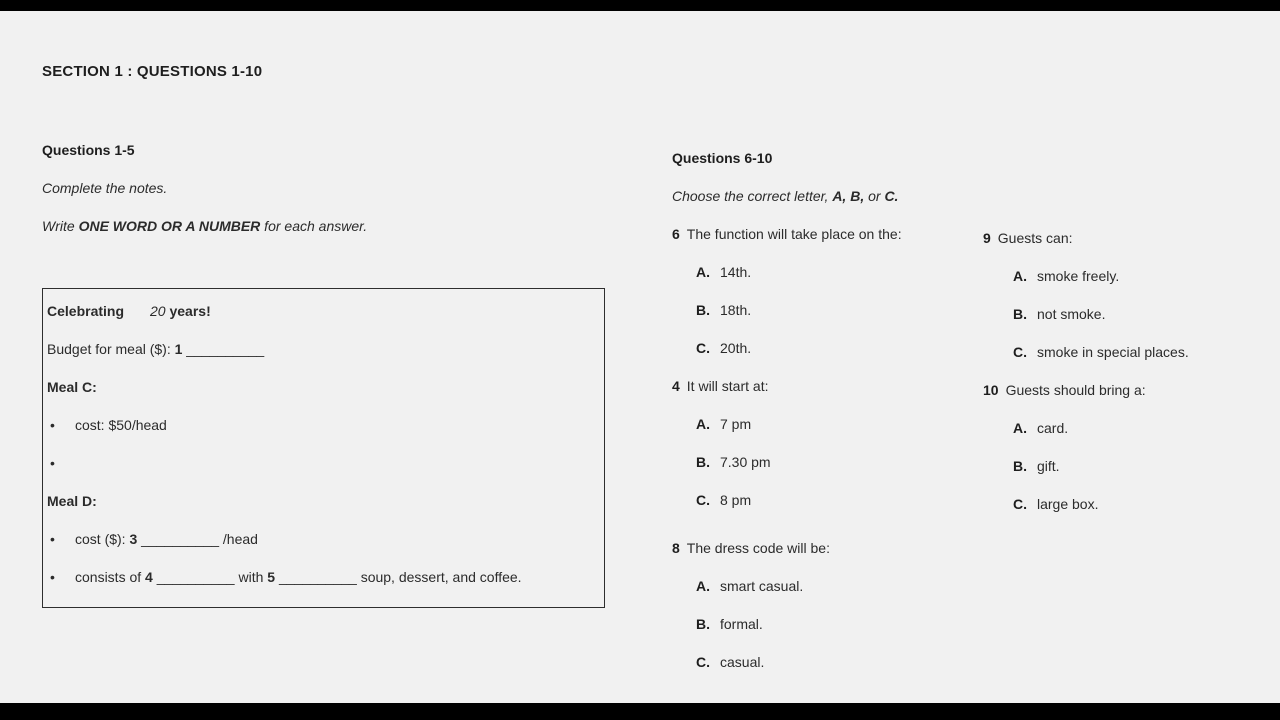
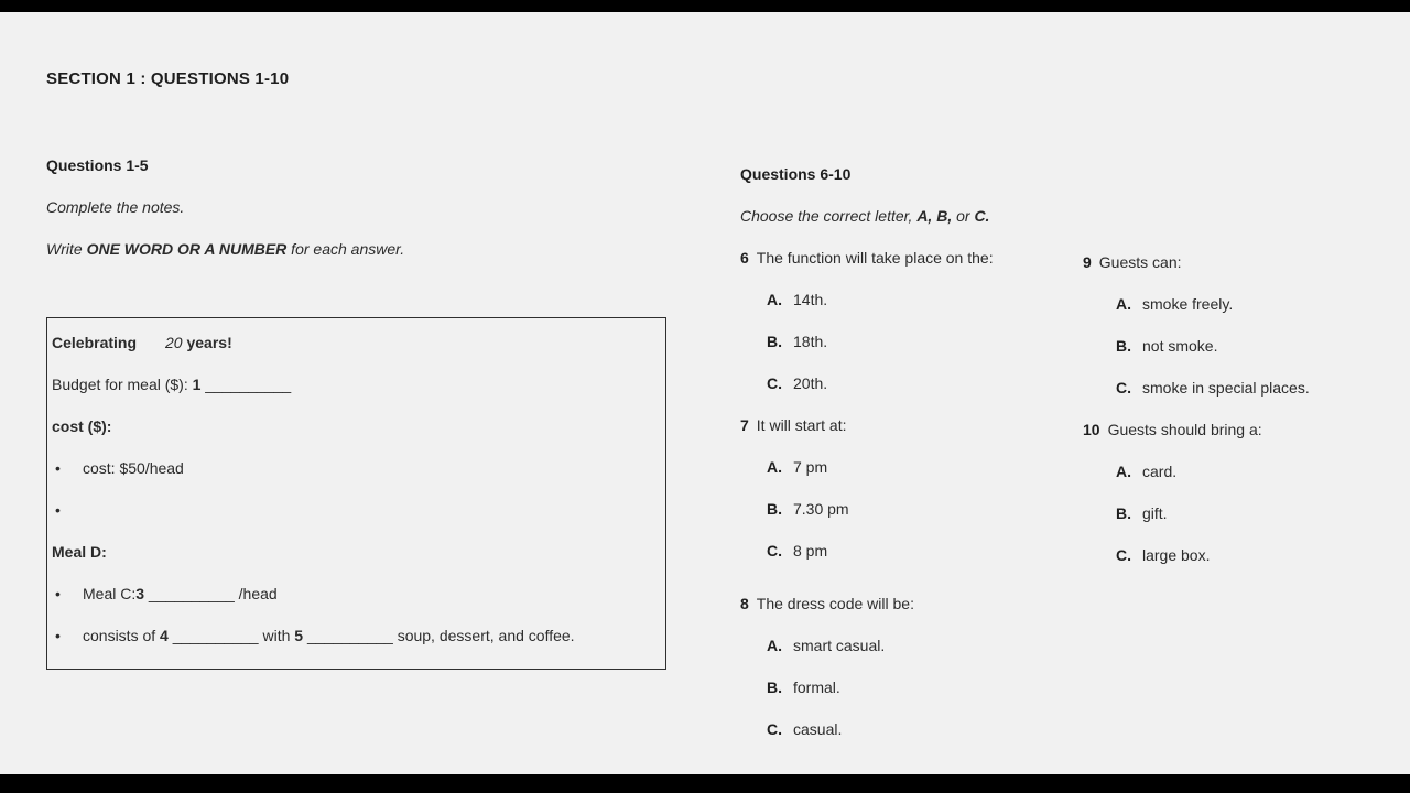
  SECTION 1 : QUESTIONS 1-10
  Questions 1-5
  Complete the notes.
  Write ONE WORD OR A NUMBER for each answer.
  Celebrating 20 years!
  Budget for meal ($): 1 __________
- Meal C:
+ cost ($):
  •
  cost: $50/head
  •
  Meal D:
  •
- cost ($): 3 __________ /head
+ Meal C:3 __________ /head
  •
  consists of 4 __________ with 5 __________ soup, dessert, and coffee.
  Questions 6-10
  Choose the correct letter, A, B, or C.
  6 The function will take place on the:
  A.
  14th.
  B.
  18th.
  C.
  20th.
- 4 It will start at:
+ 7 It will start at:
  A.
  7 pm
  B.
  7.30 pm
  C.
  8 pm
  8 The dress code will be:
  A.
  smart casual.
  B.
  formal.
  C.
  casual.
  9 Guests can:
  A.
  smoke freely.
  B.
  not smoke.
  C.
  smoke in special places.
  10 Guests should bring a:
  A.
  card.
  B.
  gift.
  C.
  large box.
